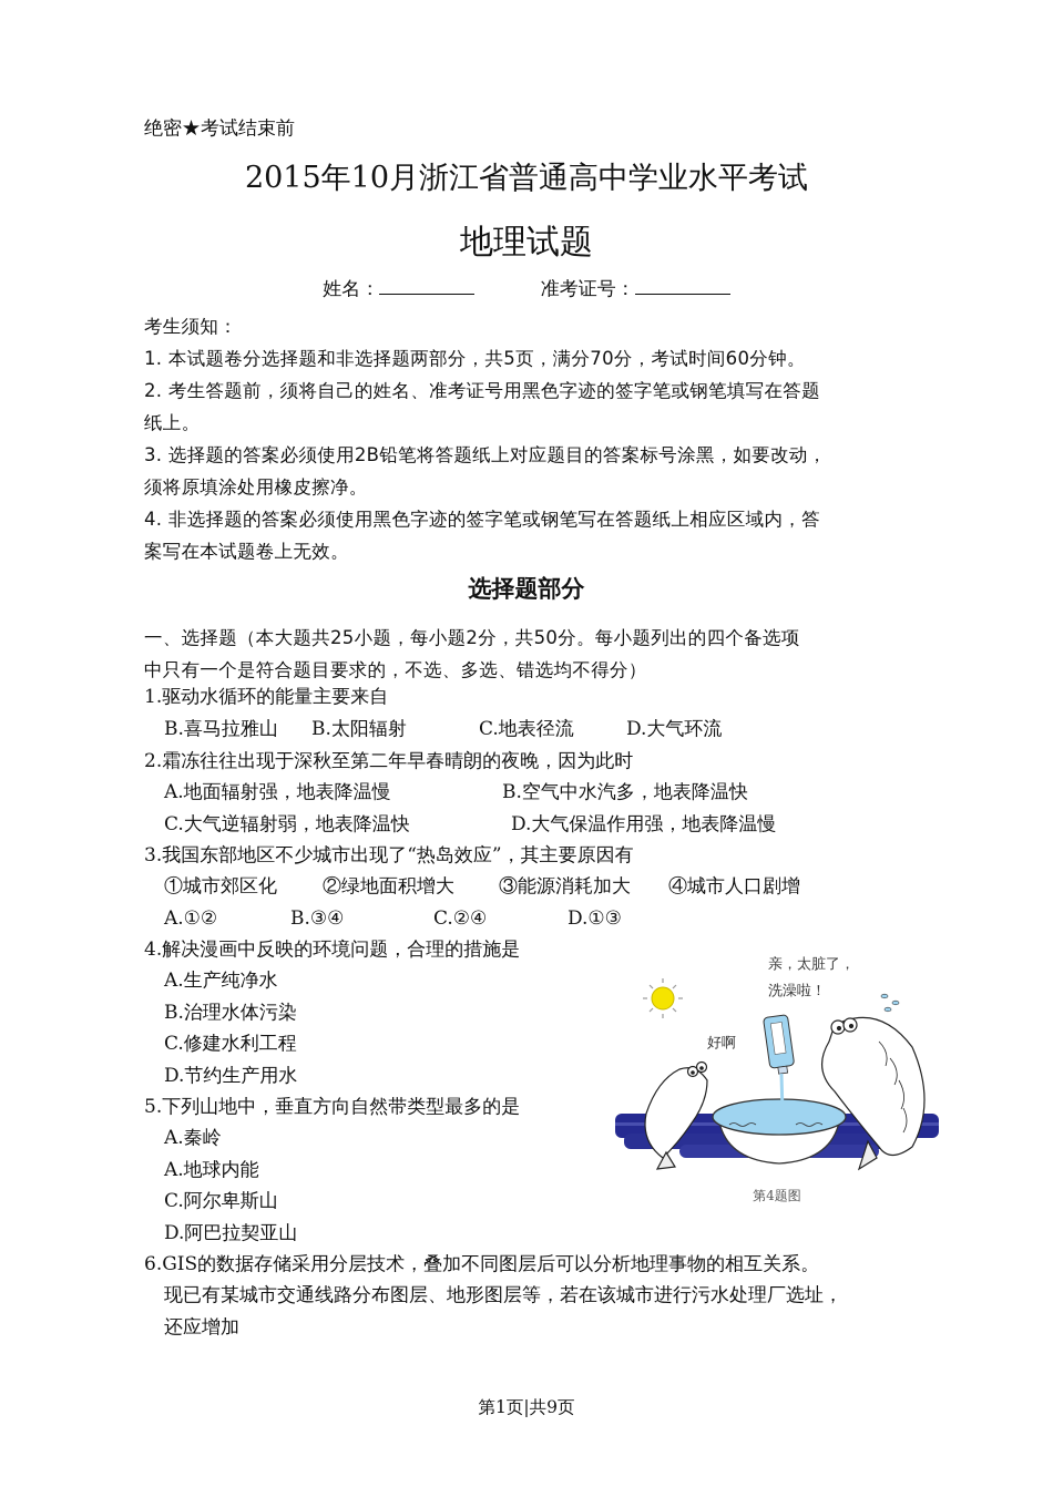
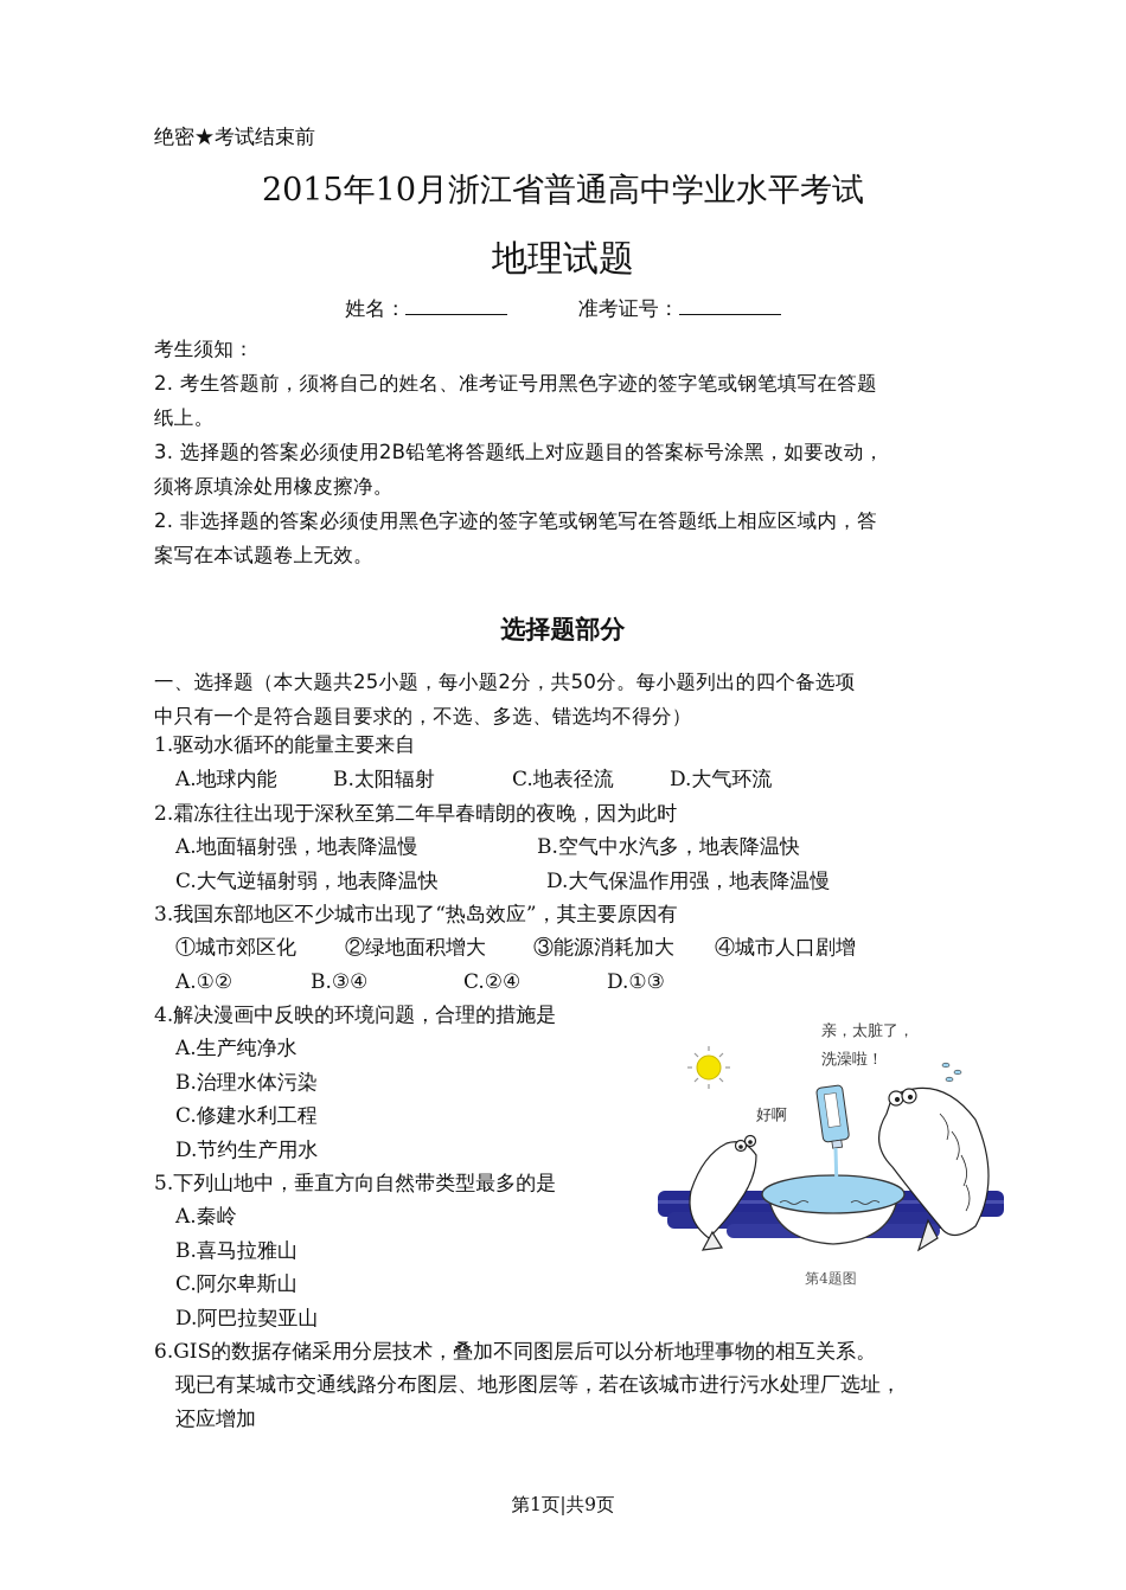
  绝密★考试结束前
  2015年10月浙江省普通高中学业水平考试
  地理试题
  姓名： 准考证号：
  考生须知：
- 1. 本试题卷分选择题和非选择题两部分，共5页，满分70分，考试时间60分钟。
  2. 考生答题前，须将自己的姓名、准考证号用黑色字迹的签字笔或钢笔填写在答题
  纸上。
  3. 选择题的答案必须使用2B铅笔将答题纸上对应题目的答案标号涂黑，如要改动，
  须将原填涂处用橡皮擦净。
- 4. 非选择题的答案必须使用黑色字迹的签字笔或钢笔写在答题纸上相应区域内，答
+ 2. 非选择题的答案必须使用黑色字迹的签字笔或钢笔写在答题纸上相应区域内，答
  案写在本试题卷上无效。
  选择题部分
  一、选择题（本大题共25小题，每小题2分，共50分。每小题列出的四个备选项
  中只有一个是符合题目要求的，不选、多选、错选均不得分）
  1.驱动水循环的能量主要来自
- B.喜马拉雅山
+ A.地球内能
  B.太阳辐射
  C.地表径流
  D.大气环流
  2.霜冻往往出现于深秋至第二年早春晴朗的夜晚，因为此时
  A.地面辐射强，地表降温慢
  B.空气中水汽多，地表降温快
  C.大气逆辐射弱，地表降温快
  D.大气保温作用强，地表降温慢
  3.我国东部地区不少城市出现了“热岛效应”，其主要原因有
  ①城市郊区化
  ②绿地面积增大
  ③能源消耗加大
  ④城市人口剧增
  A.①②
  B.③④
  C.②④
  D.①③
  4.解决漫画中反映的环境问题，合理的措施是
  A.生产纯净水
  B.治理水体污染
  C.修建水利工程
  D.节约生产用水
  5.下列山地中，垂直方向自然带类型最多的是
  A.秦岭
- A.地球内能
+ B.喜马拉雅山
  C.阿尔卑斯山
  D.阿巴拉契亚山
  6.GIS的数据存储采用分层技术，叠加不同图层后可以分析地理事物的相互关系。
  现已有某城市交通线路分布图层、地形图层等，若在该城市进行污水处理厂选址，
  还应增加
  亲，太脏了，
  洗澡啦！
  好啊
  第4题图
  第1页|共9页
